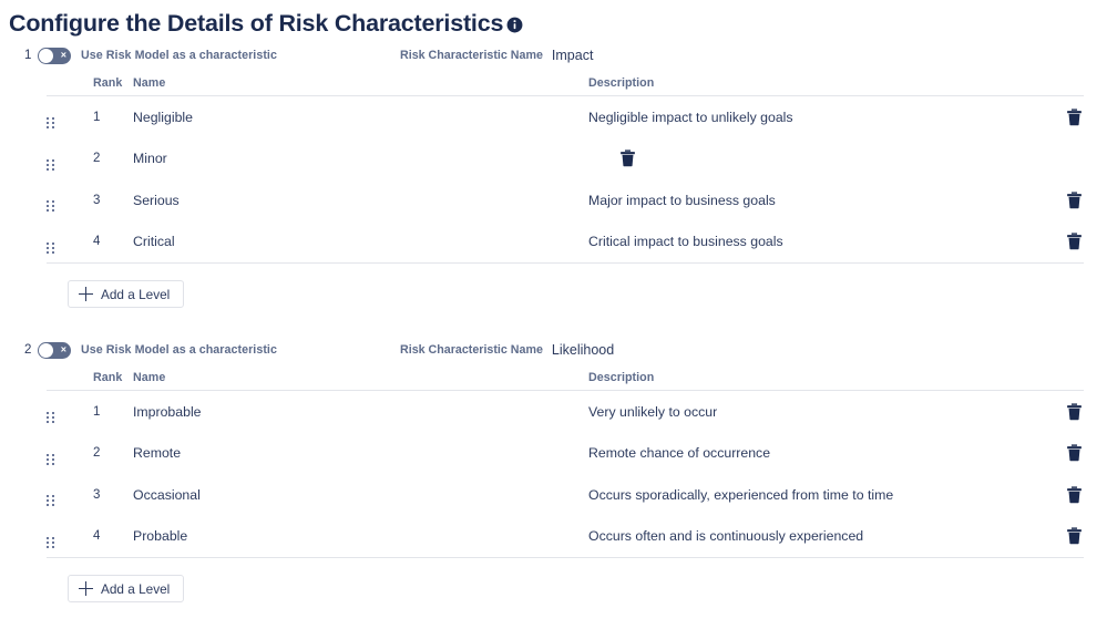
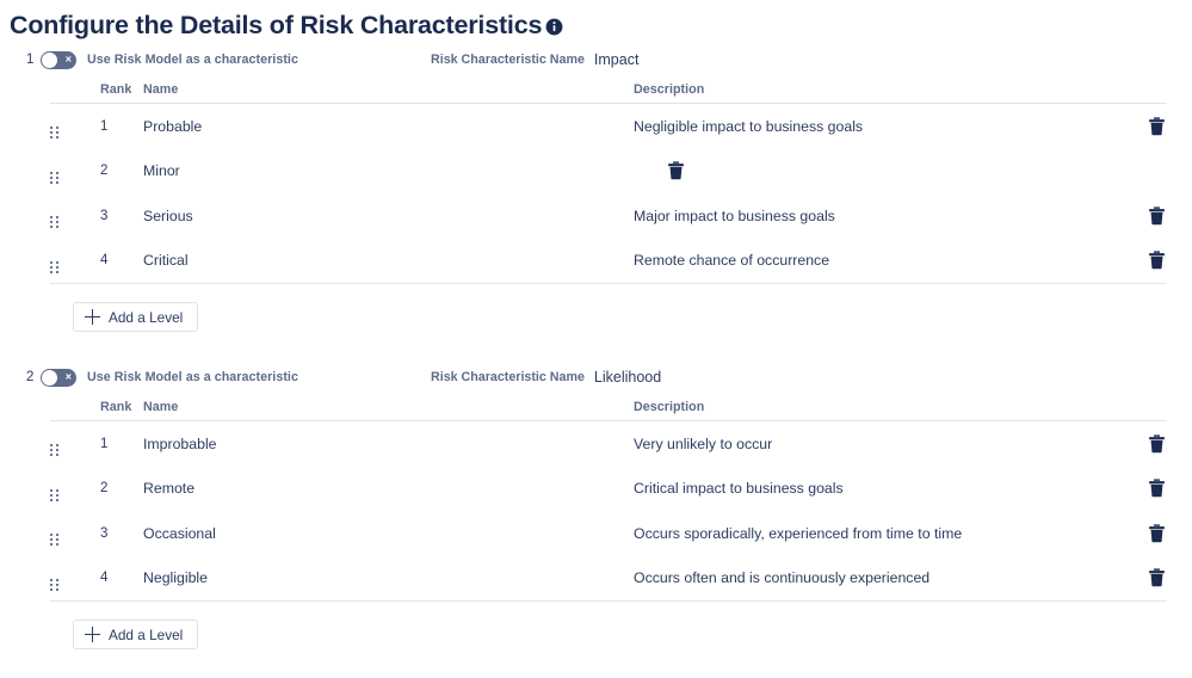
  Configure the Details of Risk Characteristics
  1
  ×
  Use Risk Model as a characteristic
  Risk Characteristic Name
  Impact
  Rank
  Name
  Description
  1
- Negligible
+ Probable
- Negligible impact to unlikely goals
+ Negligible impact to business goals
  2
  Minor
  3
  Serious
  Major impact to business goals
  4
  Critical
- Critical impact to business goals
+ Remote chance of occurrence
  Add a Level
  2
  ×
  Use Risk Model as a characteristic
  Risk Characteristic Name
  Likelihood
  Rank
  Name
  Description
  1
  Improbable
  Very unlikely to occur
  2
  Remote
- Remote chance of occurrence
+ Critical impact to business goals
  3
  Occasional
  Occurs sporadically, experienced from time to time
  4
- Probable
+ Negligible
  Occurs often and is continuously experienced
  Add a Level
